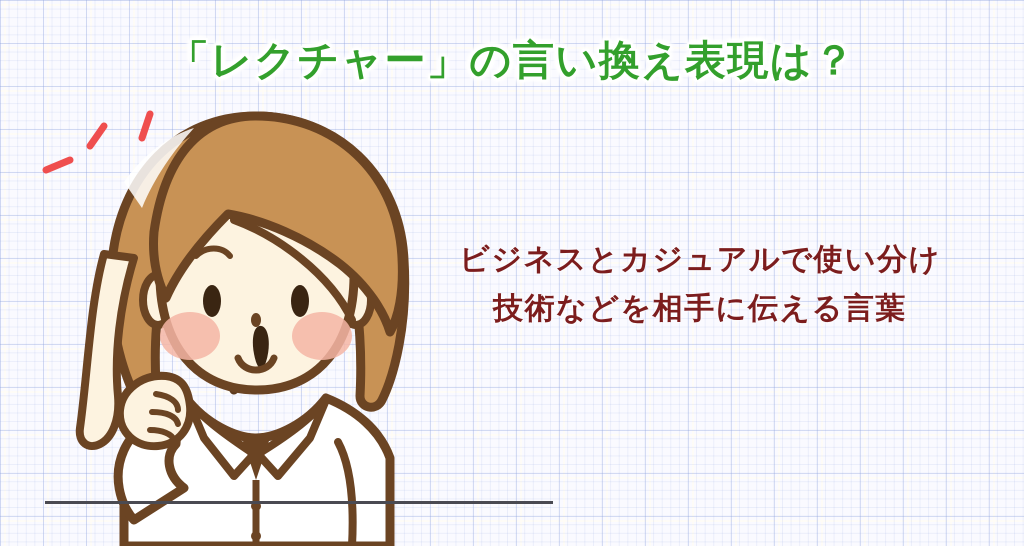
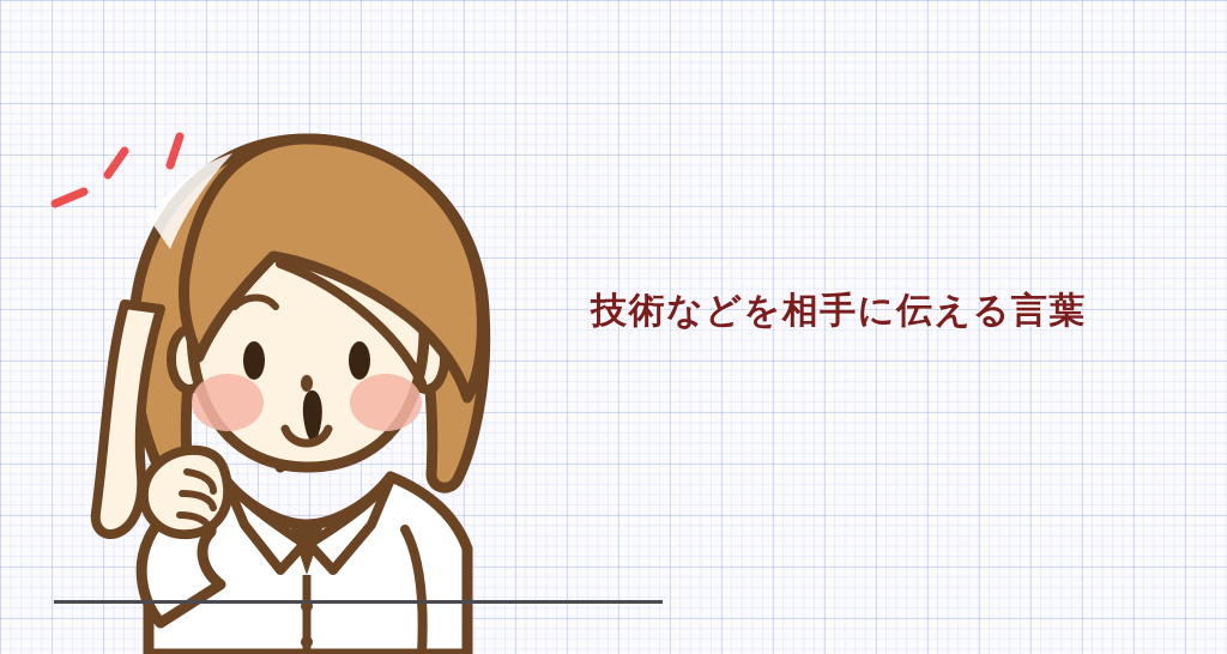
- 「レクチャー」の言い換え表現は？
- ビジネスとカジュアルで使い分け
  技術などを相手に伝える言葉
